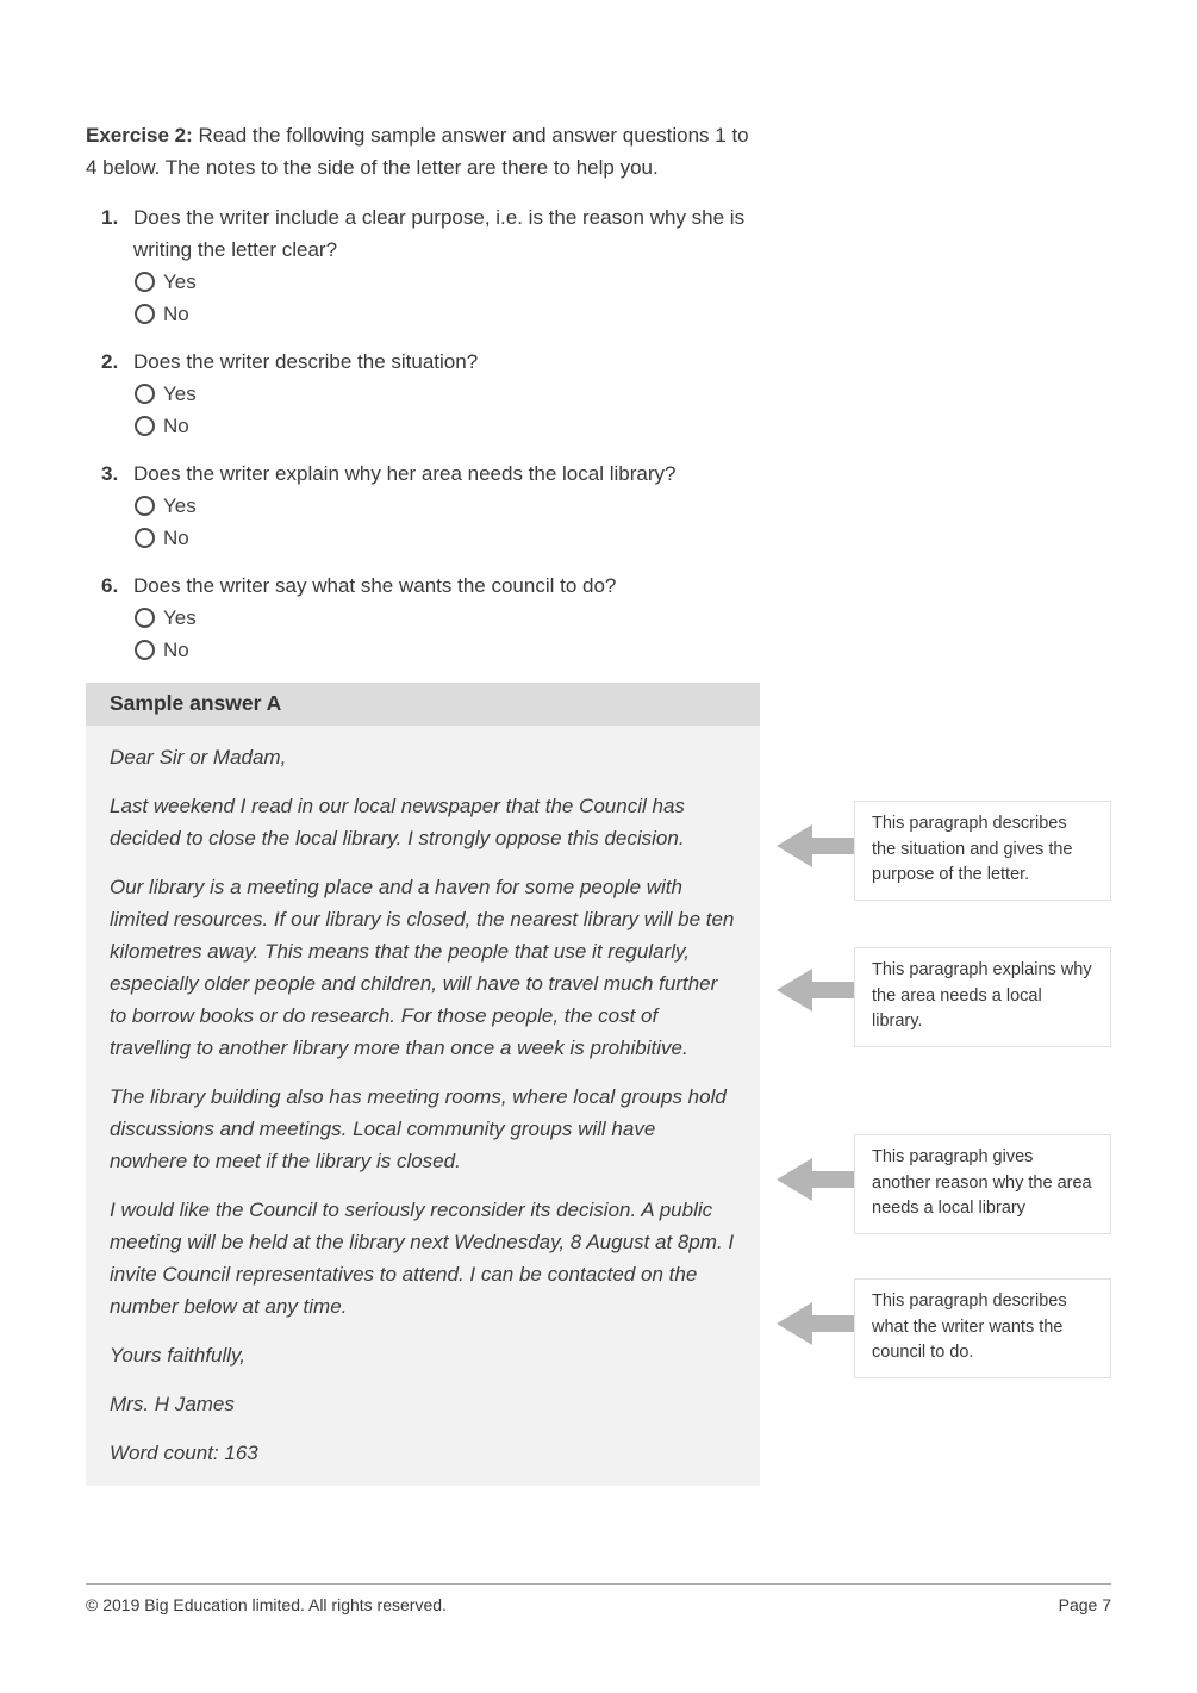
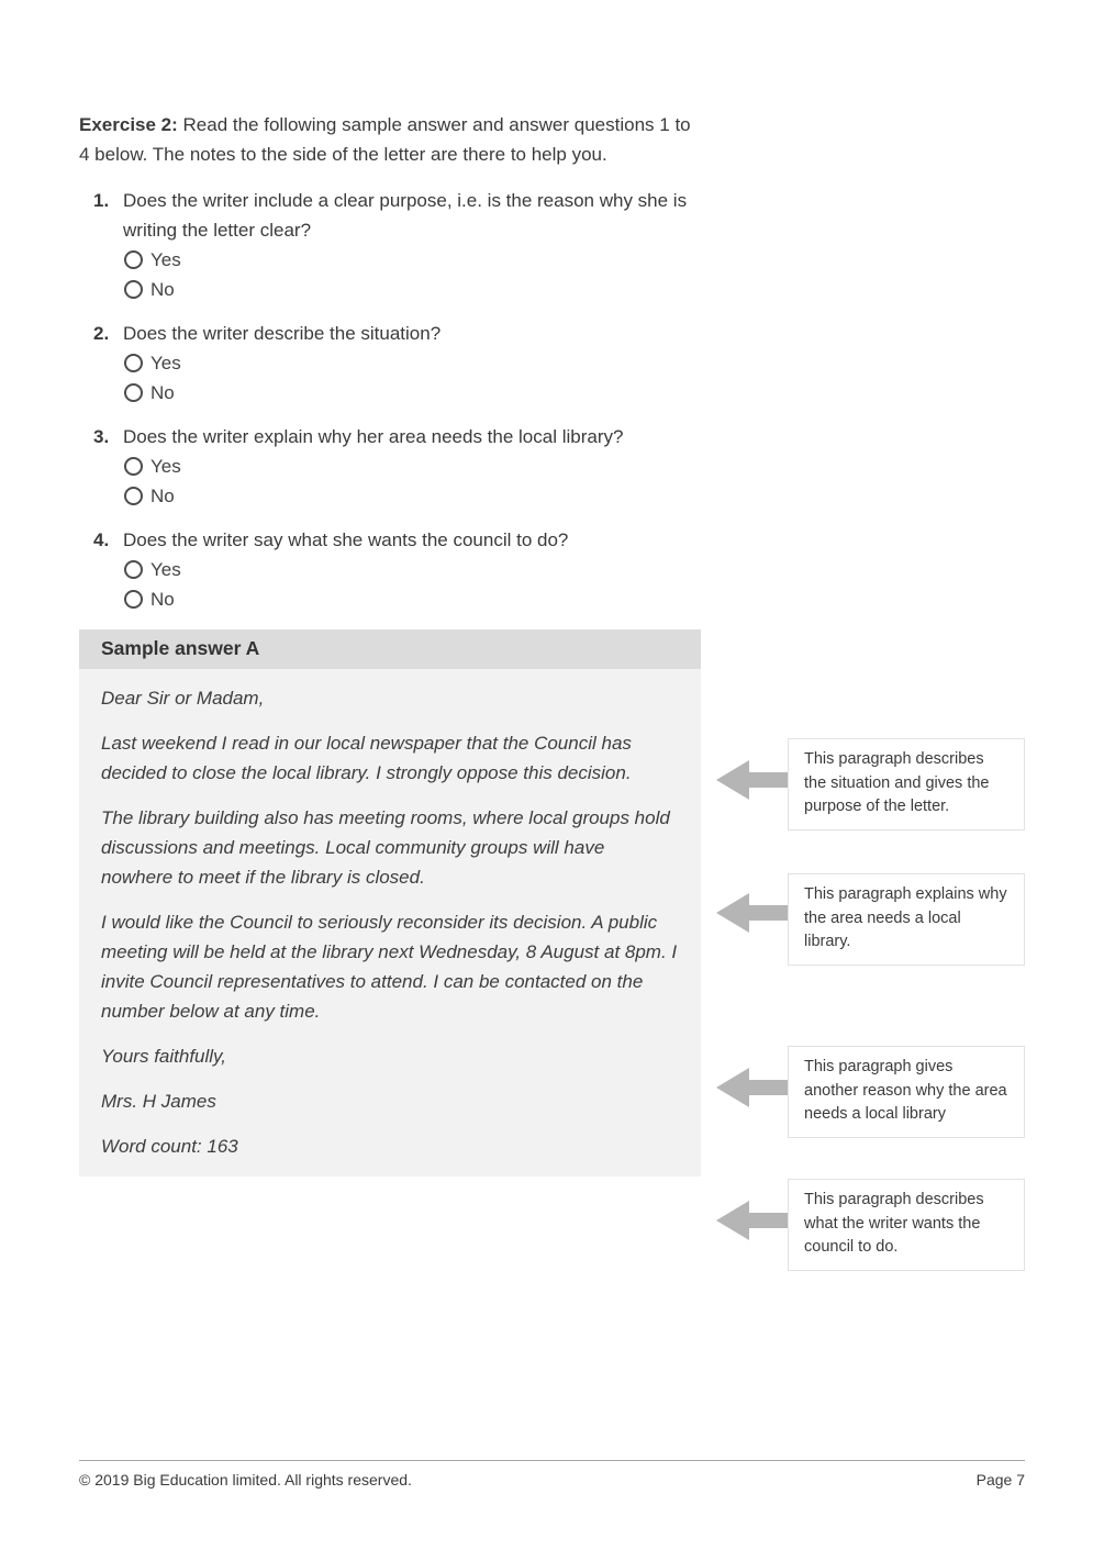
  Exercise 2: Read the following sample answer and answer questions 1 to 4 below. The notes to the side of the letter are there to help you.
  1.
  Does the writer include a clear purpose, i.e. is the reason why she is writing the letter clear?
  Yes
  No
  2.
  Does the writer describe the situation?
  Yes
  No
  3.
  Does the writer explain why her area needs the local library?
  Yes
  No
- 6.
+ 4.
  Does the writer say what she wants the council to do?
  Yes
  No
  Sample answer A
  Dear Sir or Madam,
  Last weekend I read in our local newspaper that the Council has decided to close the local library. I strongly oppose this decision.
- Our library is a meeting place and a haven for some people with limited resources. If our library is closed, the nearest library will be ten kilometres away. This means that the people that use it regularly, especially older people and children, will have to travel much further to borrow books or do research. For those people, the cost of travelling to another library more than once a week is prohibitive.
  The library building also has meeting rooms, where local groups hold discussions and meetings. Local community groups will have nowhere to meet if the library is closed.
  I would like the Council to seriously reconsider its decision. A public meeting will be held at the library next Wednesday, 8 August at 8pm. I invite Council representatives to attend. I can be contacted on the number below at any time.
  Yours faithfully,
  Mrs. H James
  Word count: 163
  This paragraph describes the situation and gives the purpose of the letter.
  This paragraph explains why the area needs a local library.
  This paragraph gives another reason why the area needs a local library
  This paragraph describes what the writer wants the council to do.
  © 2019 Big Education limited. All rights reserved.
  Page 7
